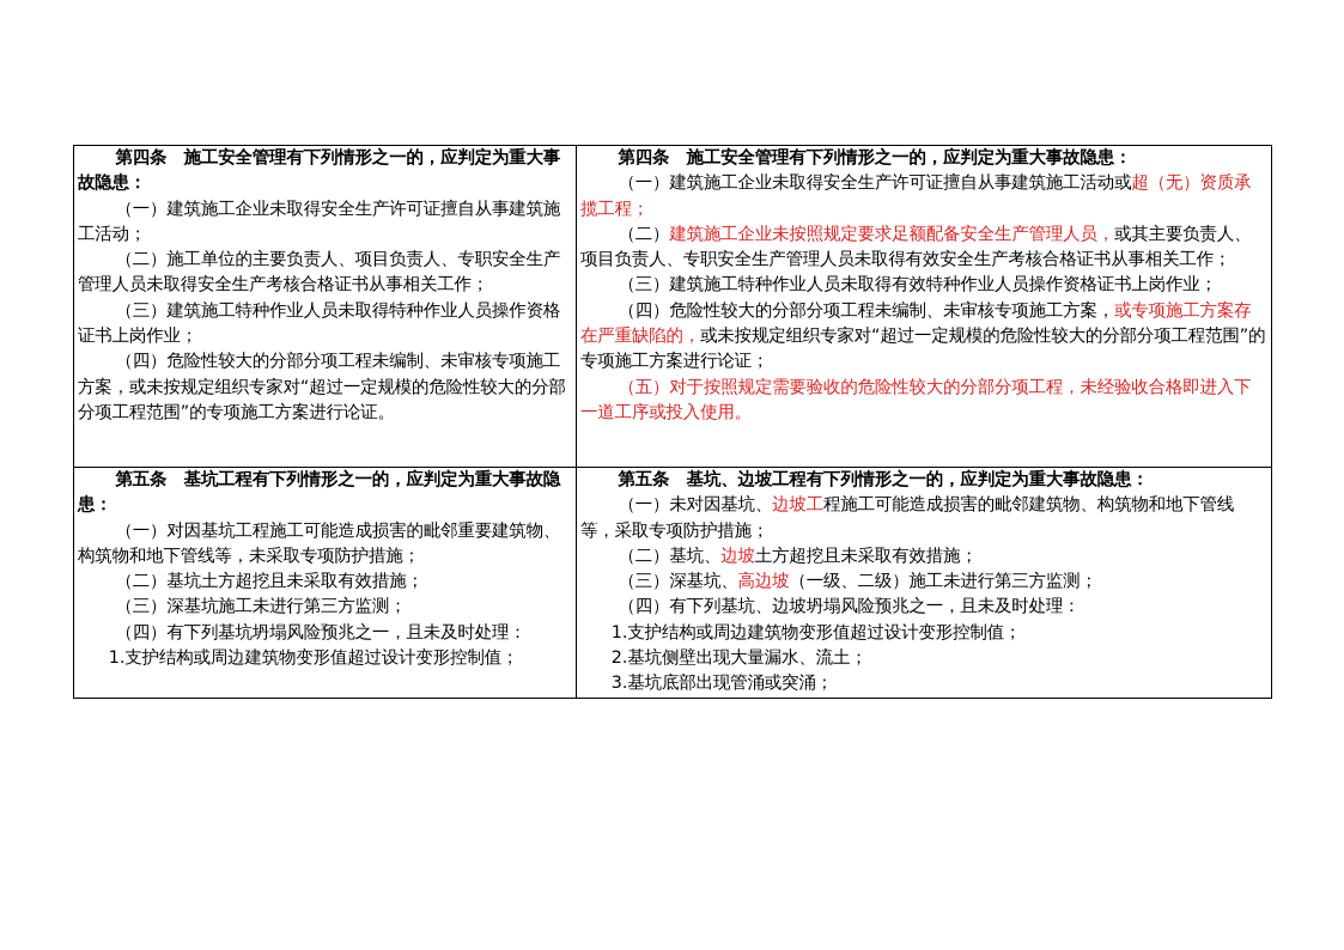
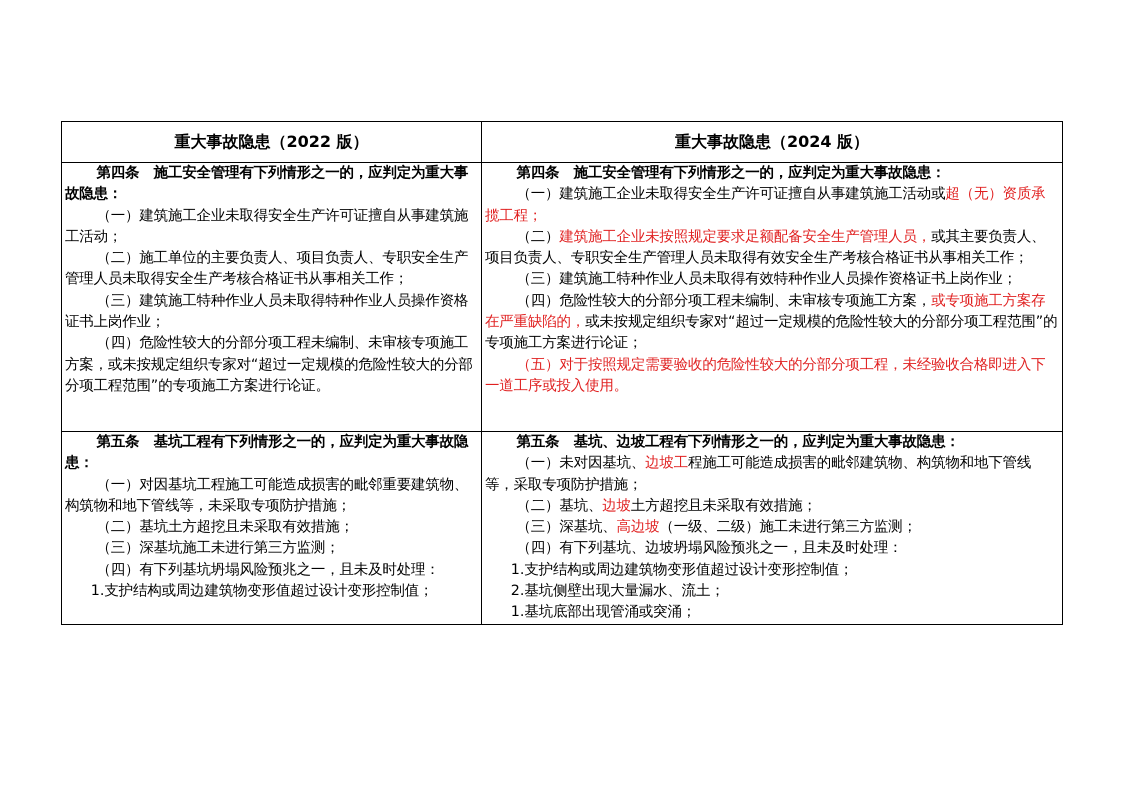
+ 重大事故隐患（2022 版）	重大事故隐患（2024 版）
  第四条 施工安全管理有下列情形之一的，应判定为重大事故隐患： （一）建筑施工企业未取得安全生产许可证擅自从事建筑施工活动； （二）施工单位的主要负责人、项目负责人、专职安全生产管理人员未取得安全生产考核合格证书从事相关工作； （三）建筑施工特种作业人员未取得特种作业人员操作资格证书上岗作业； （四）危险性较大的分部分项工程未编制、未审核专项施工方案，或未按规定组织专家对“超过一定规模的危险性较大的分部分项工程范围”的专项施工方案进行论证。	第四条 施工安全管理有下列情形之一的，应判定为重大事故隐患： （一）建筑施工企业未取得安全生产许可证擅自从事建筑施工活动或超（无）资质承揽工程； （二）建筑施工企业未按照规定要求足额配备安全生产管理人员，或其主要负责人、项目负责人、专职安全生产管理人员未取得有效安全生产考核合格证书从事相关工作； （三）建筑施工特种作业人员未取得有效特种作业人员操作资格证书上岗作业； （四）危险性较大的分部分项工程未编制、未审核专项施工方案，或专项施工方案存在严重缺陷的，或未按规定组织专家对“超过一定规模的危险性较大的分部分项工程范围”的专项施工方案进行论证； （五）对于按照规定需要验收的危险性较大的分部分项工程，未经验收合格即进入下一道工序或投入使用。
- 第五条 基坑工程有下列情形之一的，应判定为重大事故隐患： （一）对因基坑工程施工可能造成损害的毗邻重要建筑物、构筑物和地下管线等，未采取专项防护措施； （二）基坑土方超挖且未采取有效措施； （三）深基坑施工未进行第三方监测； （四）有下列基坑坍塌风险预兆之一，且未及时处理： 1.支护结构或周边建筑物变形值超过设计变形控制值；	第五条 基坑、边坡工程有下列情形之一的，应判定为重大事故隐患： （一）未对因基坑、边坡工程施工可能造成损害的毗邻建筑物、构筑物和地下管线等，采取专项防护措施； （二）基坑、边坡土方超挖且未采取有效措施； （三）深基坑、高边坡（一级、二级）施工未进行第三方监测； （四）有下列基坑、边坡坍塌风险预兆之一，且未及时处理： 1.支护结构或周边建筑物变形值超过设计变形控制值； 2.基坑侧壁出现大量漏水、流土； 3.基坑底部出现管涌或突涌；
+ 第五条 基坑工程有下列情形之一的，应判定为重大事故隐患： （一）对因基坑工程施工可能造成损害的毗邻重要建筑物、构筑物和地下管线等，未采取专项防护措施； （二）基坑土方超挖且未采取有效措施； （三）深基坑施工未进行第三方监测； （四）有下列基坑坍塌风险预兆之一，且未及时处理： 1.支护结构或周边建筑物变形值超过设计变形控制值；	第五条 基坑、边坡工程有下列情形之一的，应判定为重大事故隐患： （一）未对因基坑、边坡工程施工可能造成损害的毗邻建筑物、构筑物和地下管线等，采取专项防护措施； （二）基坑、边坡土方超挖且未采取有效措施； （三）深基坑、高边坡（一级、二级）施工未进行第三方监测； （四）有下列基坑、边坡坍塌风险预兆之一，且未及时处理： 1.支护结构或周边建筑物变形值超过设计变形控制值； 2.基坑侧壁出现大量漏水、流土； 1.基坑底部出现管涌或突涌；
